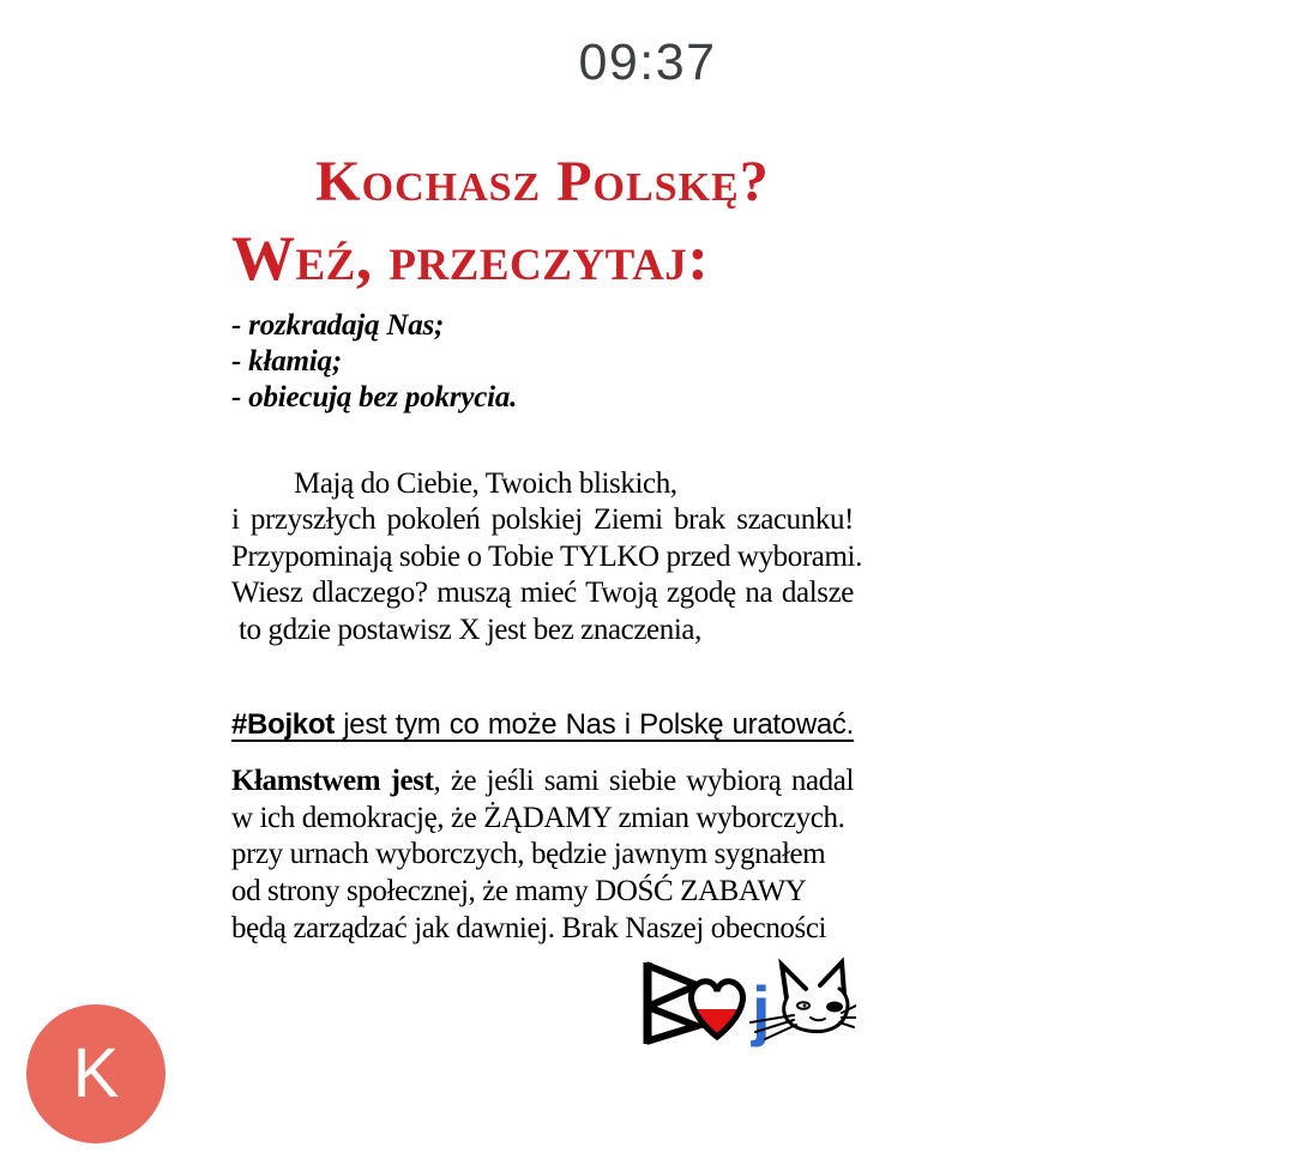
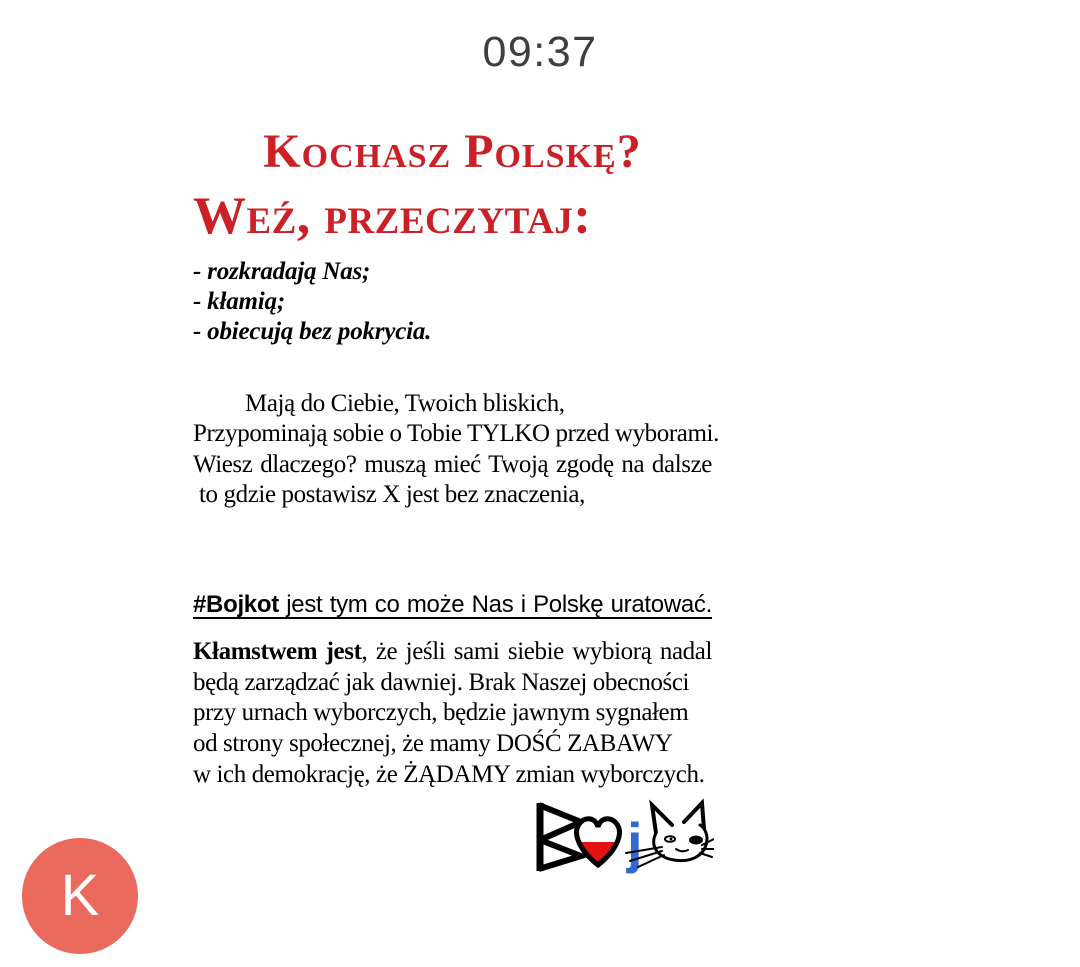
  09:37
  Kochasz Polskę?
  Weź, przeczytaj:
  - rozkradają Nas;
  - kłamią;
  - obiecują bez pokrycia.
  Mają do Ciebie, Twoich bliskich,
- i przyszłych pokoleń polskiej Ziemi brak szacunku!
  Przypominają sobie o Tobie TYLKO przed wyborami.
  Wiesz dlaczego? muszą mieć Twoją zgodę na dalsze
  to gdzie postawisz X jest bez znaczenia,
  #Bojkot jest tym co może Nas i Polskę uratować.
  Kłamstwem jest, że jeśli sami siebie wybiorą nadal
- w ich demokrację, że ŻĄDAMY zmian wyborczych.
+ będą zarządzać jak dawniej. Brak Naszej obecności
  przy urnach wyborczych, będzie jawnym sygnałem
  od strony społecznej, że mamy DOŚĆ ZABAWY
- będą zarządzać jak dawniej. Brak Naszej obecności
+ w ich demokrację, że ŻĄDAMY zmian wyborczych.
  j
  K
